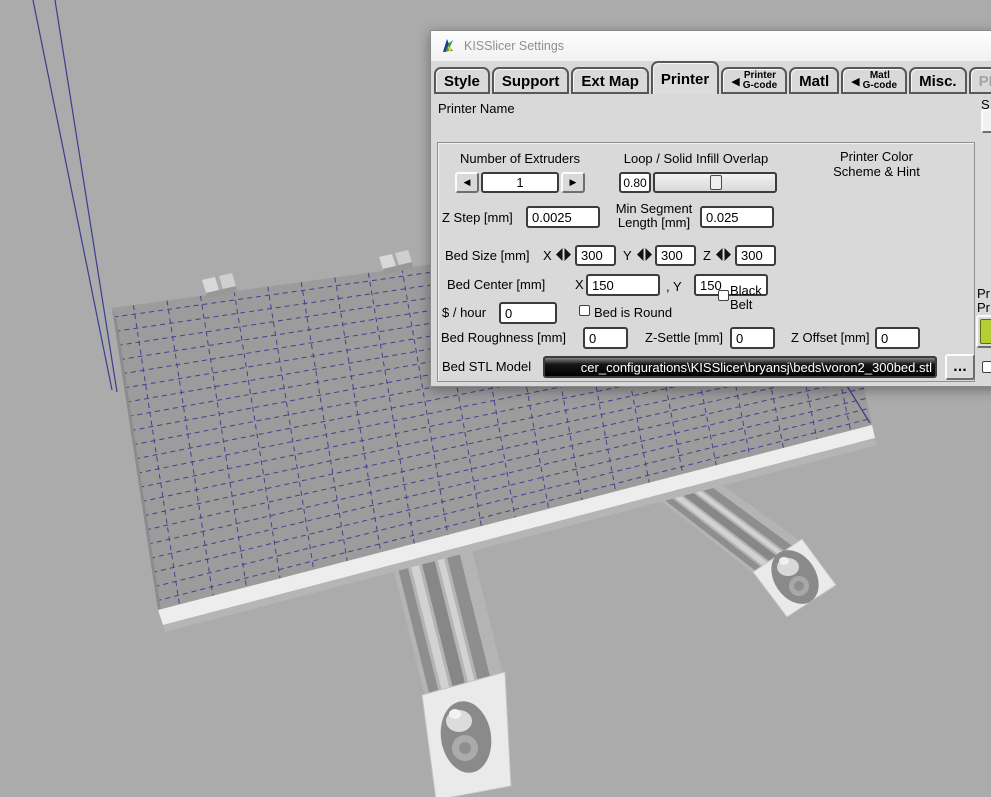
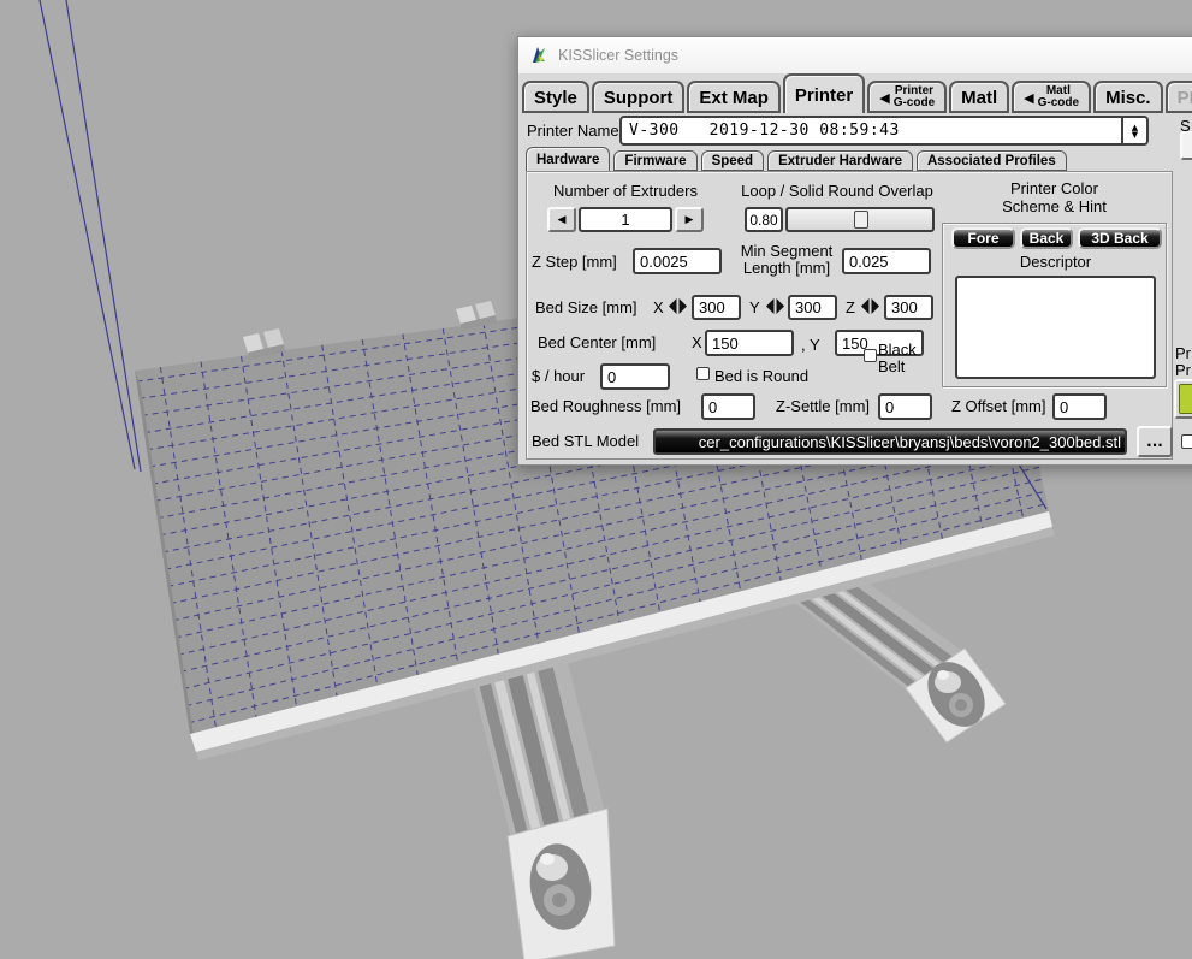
  KISSlicer Settings
  Style
  Support
  Ext Map
  Printer
  ◀
  Printer
  G-code
  Matl
  ◀
  Matl
  G-code
  Misc.
  Printer Name
+ V-300 2019-12-30 08:59:43
+ ▲
+ ▼
+ Hardware
+ Firmware
+ Speed
+ Extruder Hardware
+ Associated Profiles
  Number of Extruders
  ◀
  1
  ▶
- Loop / Solid Infill Overlap
+ Loop / Solid Round Overlap
  0.80
  Printer Color
  Scheme & Hint
+ Fore
+ Back
+ 3D Back
+ Descriptor
  Z Step [mm]
  0.0025
  Min Segment
  Length [mm]
  0.025
  Bed Size [mm]
  X
  300
  Y
  300
  Z
  300
  Bed Center [mm]
  X
  150
  , Y
  150
  Black
  Belt
  $ / hour
  0
  Bed is Round
  Bed Roughness [mm]
  0
  Z-Settle [mm]
  0
  Z Offset [mm]
  0
  Bed STL Model
  cer_configurations\KISSlicer\bryansj\beds\voron2_300bed.stl
  ...
  S
  Pr
  Pr
